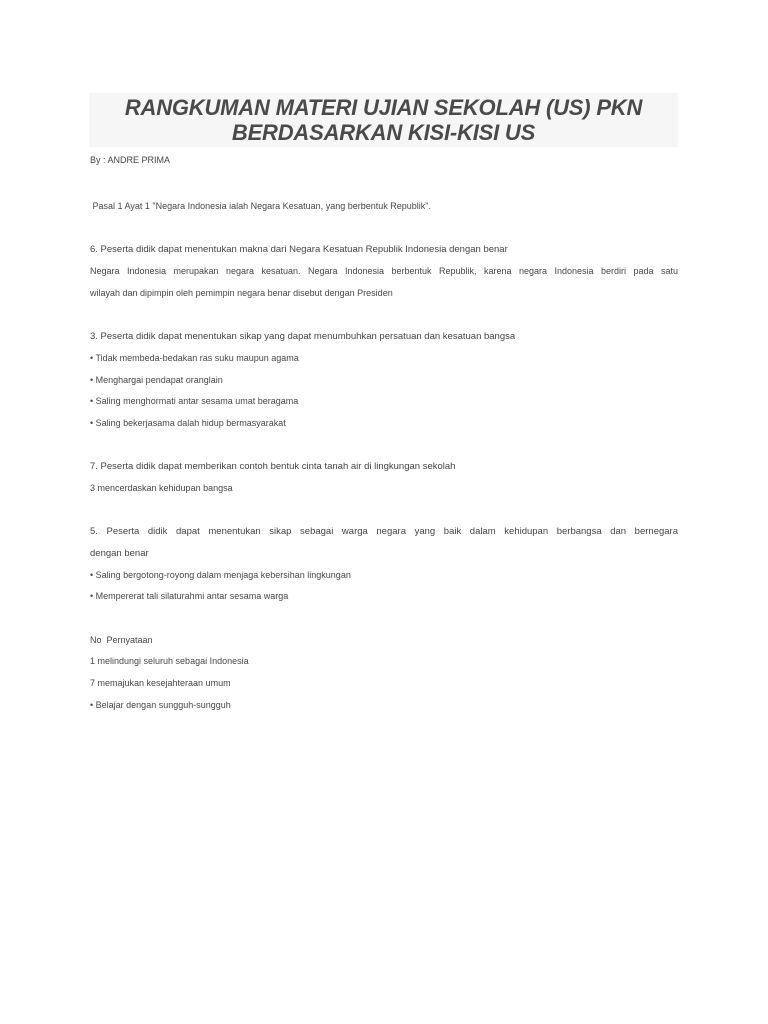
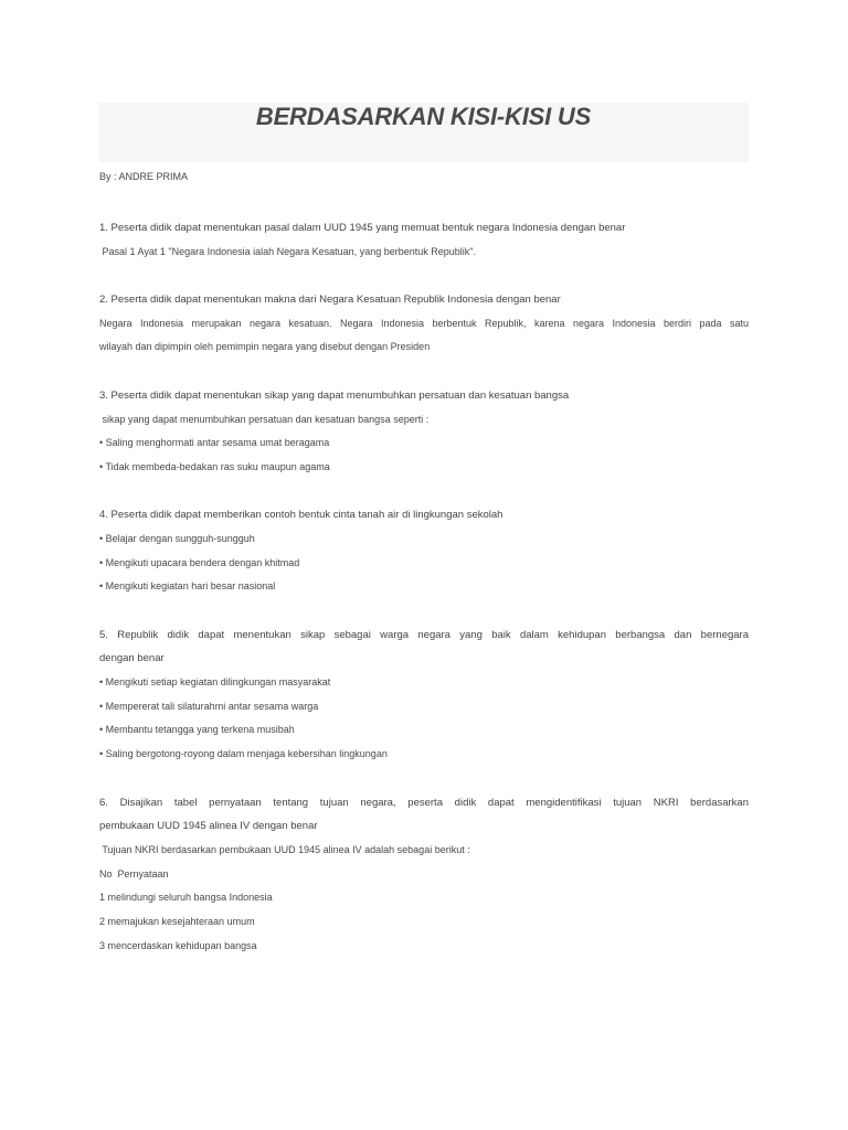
- RANGKUMAN MATERI UJIAN SEKOLAH (US) PKN
  BERDASARKAN KISI-KISI US
  By : ANDRE PRIMA
+ 1. Peserta didik dapat menentukan pasal dalam UUD 1945 yang memuat bentuk negara Indonesia dengan benar
  Pasal 1 Ayat 1 "Negara Indonesia ialah Negara Kesatuan, yang berbentuk Republik".
- 6. Peserta didik dapat menentukan makna dari Negara Kesatuan Republik Indonesia dengan benar
+ 2. Peserta didik dapat menentukan makna dari Negara Kesatuan Republik Indonesia dengan benar
  Negara Indonesia merupakan negara kesatuan. Negara Indonesia berbentuk Republik, karena negara Indonesia berdiri pada satu
- wilayah dan dipimpin oleh pemimpin negara benar disebut dengan Presiden
+ wilayah dan dipimpin oleh pemimpin negara yang disebut dengan Presiden
  3. Peserta didik dapat menentukan sikap yang dapat menumbuhkan persatuan dan kesatuan bangsa
+ sikap yang dapat menumbuhkan persatuan dan kesatuan bangsa seperti :
- • Tidak membeda-bedakan ras suku maupun agama
+ • Saling menghormati antar sesama umat beragama
- • Menghargai pendapat oranglain
- • Saling menghormati antar sesama umat beragama
+ • Tidak membeda-bedakan ras suku maupun agama
- • Saling bekerjasama dalah hidup bermasyarakat
- 7. Peserta didik dapat memberikan contoh bentuk cinta tanah air di lingkungan sekolah
+ 4. Peserta didik dapat memberikan contoh bentuk cinta tanah air di lingkungan sekolah
- 3 mencerdaskan kehidupan bangsa
+ • Belajar dengan sungguh-sungguh
+ • Mengikuti upacara bendera dengan khitmad
+ • Mengikuti kegiatan hari besar nasional
- 5. Peserta didik dapat menentukan sikap sebagai warga negara yang baik dalam kehidupan berbangsa dan bernegara
+ 5. Republik didik dapat menentukan sikap sebagai warga negara yang baik dalam kehidupan berbangsa dan bernegara
  dengan benar
+ • Mengikuti setiap kegiatan dilingkungan masyarakat
- • Saling bergotong-royong dalam menjaga kebersihan lingkungan
+ • Mempererat tali silaturahmi antar sesama warga
+ • Membantu tetangga yang terkena musibah
- • Mempererat tali silaturahmi antar sesama warga
+ • Saling bergotong-royong dalam menjaga kebersihan lingkungan
+ 6. Disajikan tabel pernyataan tentang tujuan negara, peserta didik dapat mengidentifikasi tujuan NKRI berdasarkan
+ pembukaan UUD 1945 alinea IV dengan benar
+ Tujuan NKRI berdasarkan pembukaan UUD 1945 alinea IV adalah sebagai berikut :
  No Pernyataan
- 1 melindungi seluruh sebagai Indonesia
+ 1 melindungi seluruh bangsa Indonesia
- 7 memajukan kesejahteraan umum
+ 2 memajukan kesejahteraan umum
- • Belajar dengan sungguh-sungguh
+ 3 mencerdaskan kehidupan bangsa
